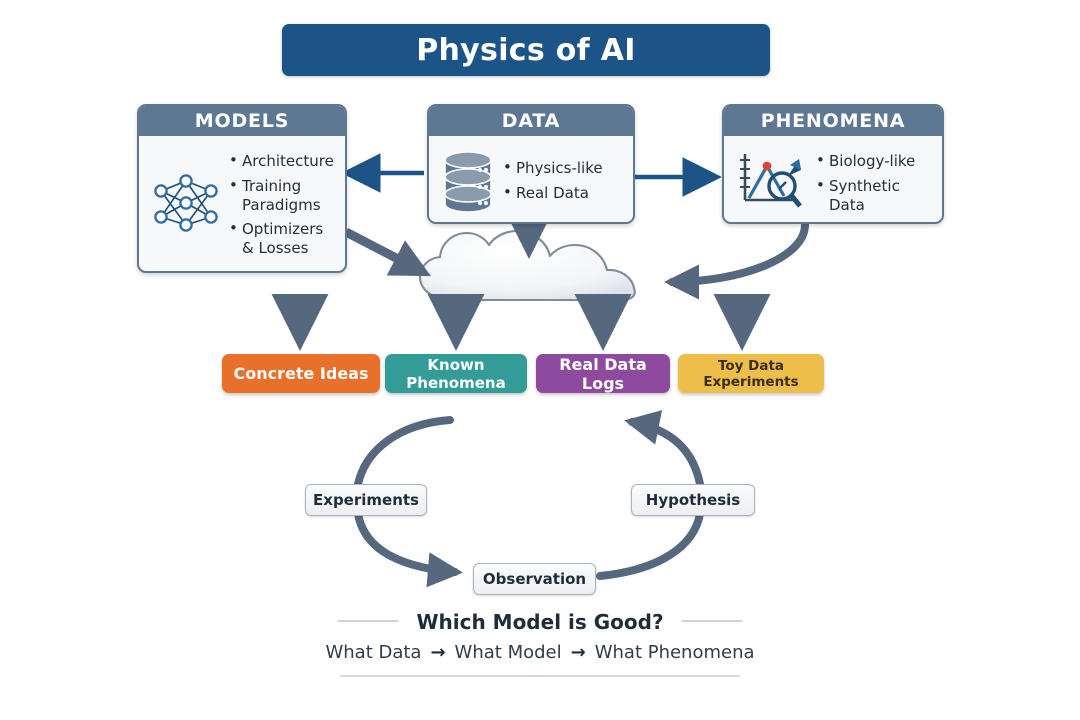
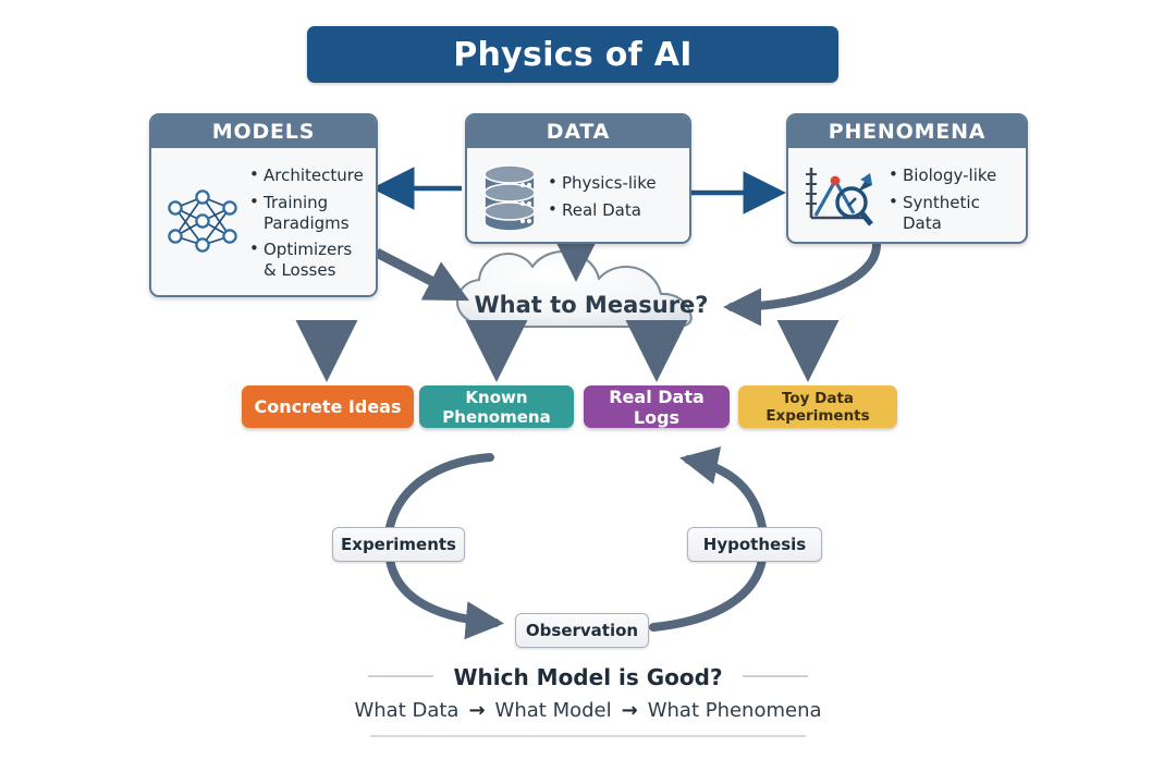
  Physics of AI
  MODELS
  Architecture
  Training Paradigms
  Optimizers & Losses
  DATA
  Physics-like
  Real Data
  PHENOMENA
  Biology-like
  Synthetic Data
+ What to Measure?
  Concrete Ideas
  Known Phenomena
  Real Data Logs
  Toy Data Experiments
  Experiments
  Hypothesis
  Observation
  Which Model is Good?
  What Data
  →
  What Model
  →
  What Phenomena
